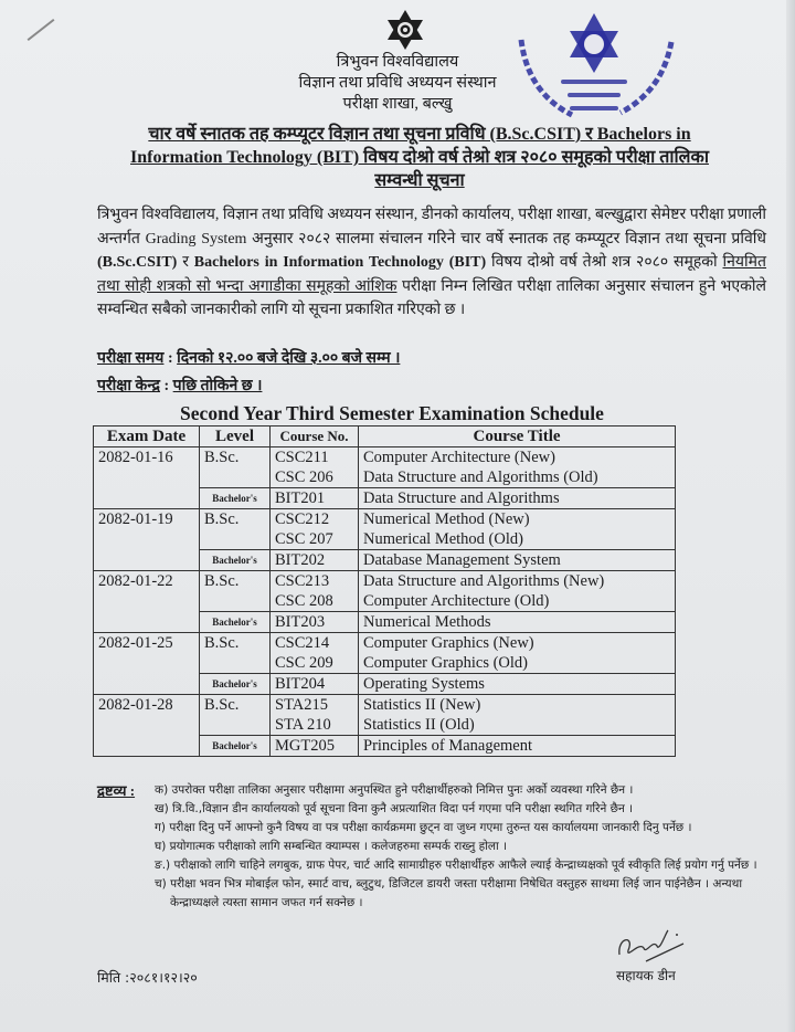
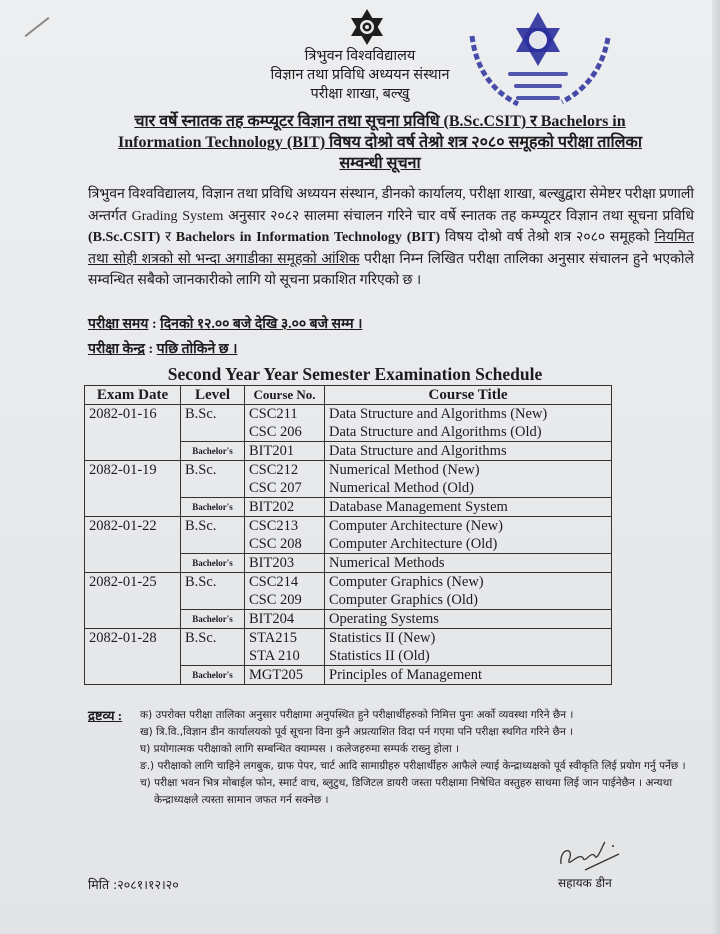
  त्रिभुवन विश्वविद्यालय
  विज्ञान तथा प्रविधि अध्ययन संस्थान
  परीक्षा शाखा, बल्खु
  चार वर्षे स्नातक तह कम्प्यूटर विज्ञान तथा सूचना प्रविधि (B.Sc.CSIT) र Bachelors in
  Information Technology (BIT) विषय दोश्रो वर्ष तेश्रो शत्र २०८० समूहको परीक्षा तालिका
  सम्वन्धी सूचना
  त्रिभुवन विश्वविद्यालय, विज्ञान तथा प्रविधि अध्ययन संस्थान, डीनको कार्यालय, परीक्षा शाखा, बल्खुद्वारा सेमेष्टर परीक्षा प्रणाली अन्तर्गत Grading System अनुसार २०८२ सालमा संचालन गरिने चार वर्षे स्नातक तह कम्प्यूटर विज्ञान तथा सूचना प्रविधि (B.Sc.CSIT) र Bachelors in Information Technology (BIT) विषय दोश्रो वर्ष तेश्रो शत्र २०८० समूहको नियमित तथा सोही शत्रको सो भन्दा अगाडीका समूहको आंशिक परीक्षा निम्न लिखित परीक्षा तालिका अनुसार संचालन हुने भएकोले सम्वन्धित सबैको जानकारीको लागि यो सूचना प्रकाशित गरिएको छ ।
  परीक्षा समय : दिनको १२.०० बजे देखि ३.०० बजे सम्म ।
  परीक्षा केन्द्र : पछि तोकिने छ ।
- Second Year Third Semester Examination Schedule
+ Second Year Year Semester Examination Schedule
  Exam Date	Level	Course No.	Course Title
- 2082-01-16	B.Sc.	CSC211CSC 206	Computer Architecture (New)Data Structure and Algorithms (Old)
+ 2082-01-16	B.Sc.	CSC211CSC 206	Data Structure and Algorithms (New)Data Structure and Algorithms (Old)
  Bachelor's	BIT201	Data Structure and Algorithms
  2082-01-19	B.Sc.	CSC212CSC 207	Numerical Method (New)Numerical Method (Old)
  Bachelor's	BIT202	Database Management System
- 2082-01-22	B.Sc.	CSC213CSC 208	Data Structure and Algorithms (New)Computer Architecture (Old)
+ 2082-01-22	B.Sc.	CSC213CSC 208	Computer Architecture (New)Computer Architecture (Old)
  Bachelor's	BIT203	Numerical Methods
  2082-01-25	B.Sc.	CSC214CSC 209	Computer Graphics (New)Computer Graphics (Old)
  Bachelor's	BIT204	Operating Systems
  2082-01-28	B.Sc.	STA215STA 210	Statistics II (New)Statistics II (Old)
  Bachelor's	MGT205	Principles of Management
  द्रष्टव्य :
  क) उपरोक्त परीक्षा तालिका अनुसार परीक्षामा अनुपस्थित हुने परीक्षार्थीहरुको निमित्त पुनः अर्को व्यवस्था गरिने छैन ।
  ख) त्रि.वि.,विज्ञान डीन कार्यालयको पूर्व सूचना विना कुनै अप्रत्याशित विदा पर्न गएमा पनि परीक्षा स्थगित गरिने छैन ।
- ग) परीक्षा दिनु पर्ने आफ्नो कुनै विषय वा पत्र परीक्षा कार्यक्रममा छुट्न वा जुध्न गएमा तुरुन्त यस कार्यालयमा जानकारी दिनु पर्नेछ ।
  घ) प्रयोगात्मक परीक्षाको लागि सम्बन्धित क्याम्पस । कलेजहरुमा सम्पर्क राख्नु होला ।
  ङ.) परीक्षाको लागि चाहिने लगबुक, ग्राफ पेपर, चार्ट आदि सामाग्रीहरु परीक्षार्थीहरु आफैले ल्याई केन्द्राध्यक्षको पूर्व स्वीकृति लिई प्रयोग गर्नु पर्नेछ ।
  च) परीक्षा भवन भित्र मोबाईल फोन, स्मार्ट वाच, ब्लुटुथ, डिजिटल डायरी जस्ता परीक्षामा निषेधित वस्तुहरु साथमा लिई जान पाईनेछैन । अन्यथा केन्द्राध्यक्षले त्यस्ता सामान जफत गर्न सक्नेछ ।
  मिति :२०८१।१२।२०
  सहायक डीन
